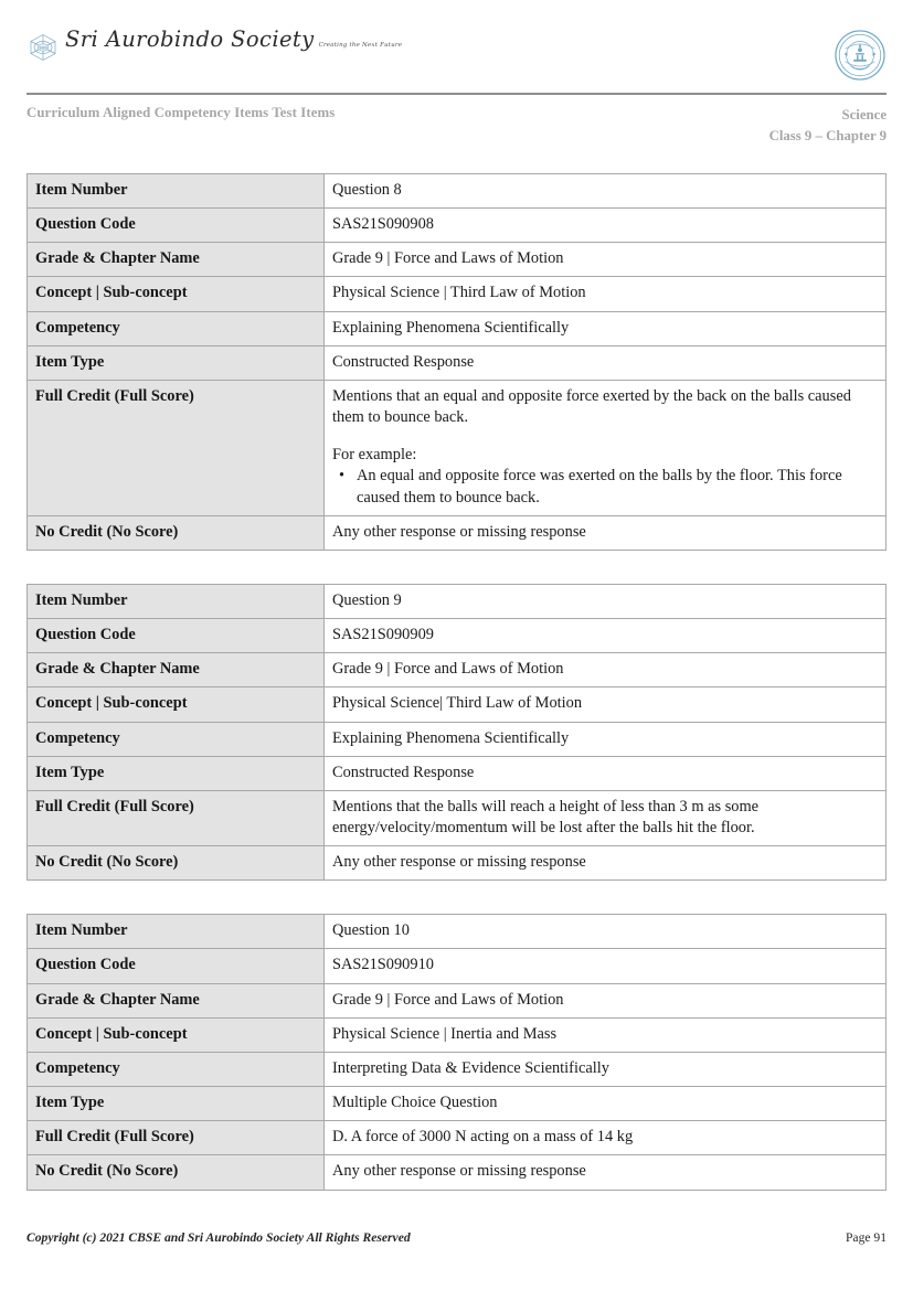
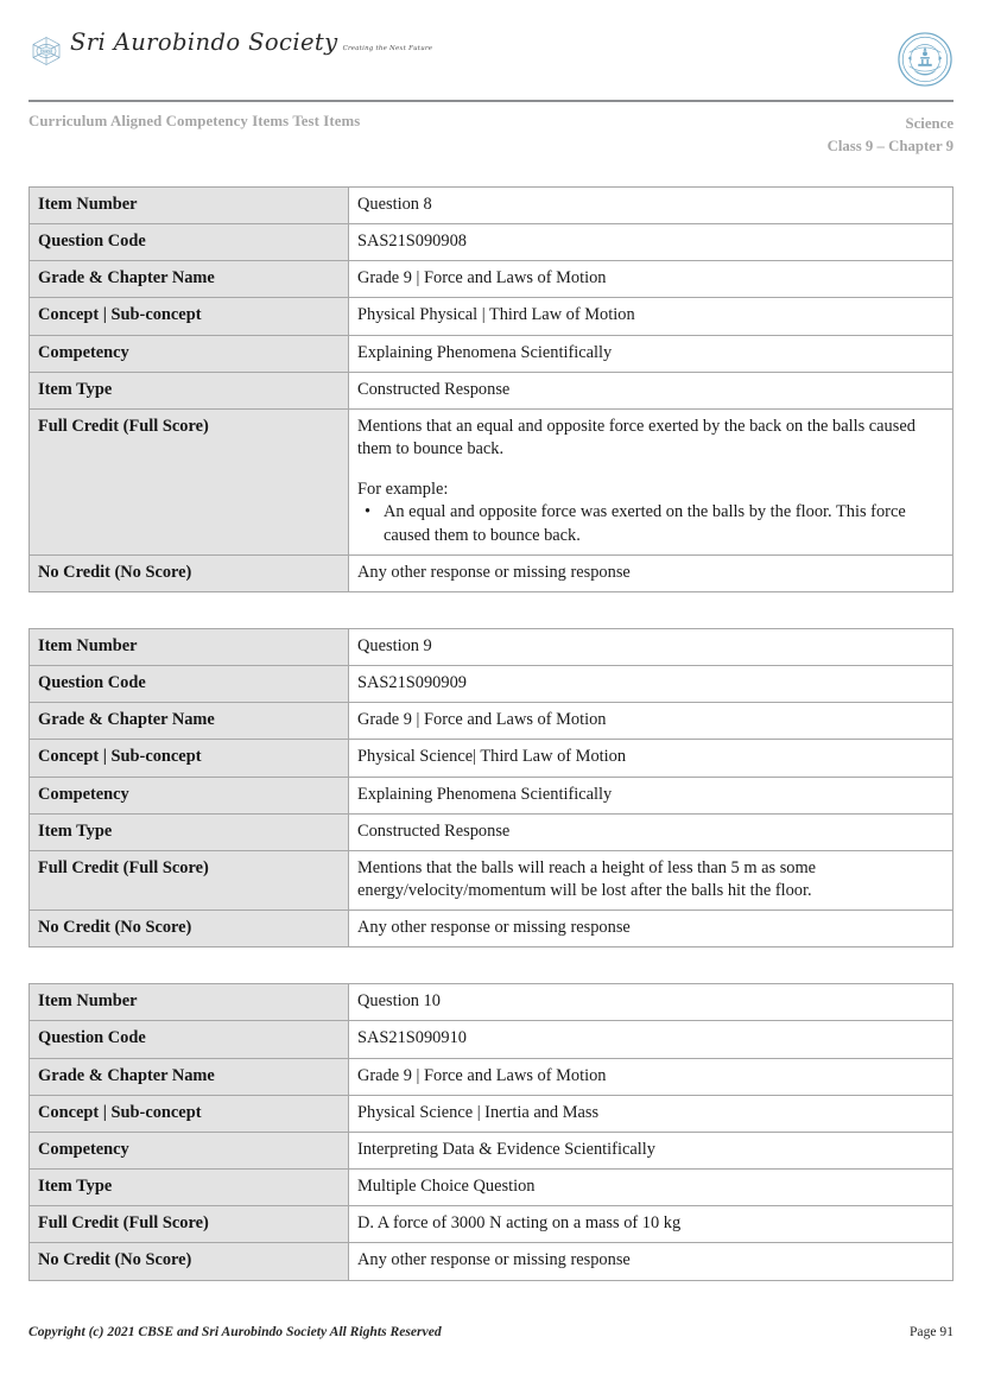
  Curriculum Aligned Competency Items Test Items
  Science
  Class 9 – Chapter 9
  Item Number	Question 8
  Question Code	SAS21S090908
  Grade & Chapter Name	Grade 9 | Force and Laws of Motion
- Concept | Sub-concept	Physical Science | Third Law of Motion
+ Concept | Sub-concept	Physical Physical | Third Law of Motion
  Competency	Explaining Phenomena Scientifically
  Item Type	Constructed Response
  Full Credit (Full Score)	Mentions that an equal and opposite force exerted by the back on the balls caused them to bounce back.For example:An equal and opposite force was exerted on the balls by the floor. This force caused them to bounce back.
  No Credit (No Score)	Any other response or missing response
  Item Number	Question 9
  Question Code	SAS21S090909
  Grade & Chapter Name	Grade 9 | Force and Laws of Motion
  Concept | Sub-concept	Physical Science| Third Law of Motion
  Competency	Explaining Phenomena Scientifically
  Item Type	Constructed Response
- Full Credit (Full Score)	Mentions that the balls will reach a height of less than 3 m as some energy/velocity/momentum will be lost after the balls hit the floor.
+ Full Credit (Full Score)	Mentions that the balls will reach a height of less than 5 m as some energy/velocity/momentum will be lost after the balls hit the floor.
  No Credit (No Score)	Any other response or missing response
  Item Number	Question 10
  Question Code	SAS21S090910
  Grade & Chapter Name	Grade 9 | Force and Laws of Motion
  Concept | Sub-concept	Physical Science | Inertia and Mass
  Competency	Interpreting Data & Evidence Scientifically
  Item Type	Multiple Choice Question
- Full Credit (Full Score)	D. A force of 3000 N acting on a mass of 14 kg
+ Full Credit (Full Score)	D. A force of 3000 N acting on a mass of 10 kg
  No Credit (No Score)	Any other response or missing response
  Copyright (c) 2021 CBSE and Sri Aurobindo Society All Rights Reserved
  Page 91
